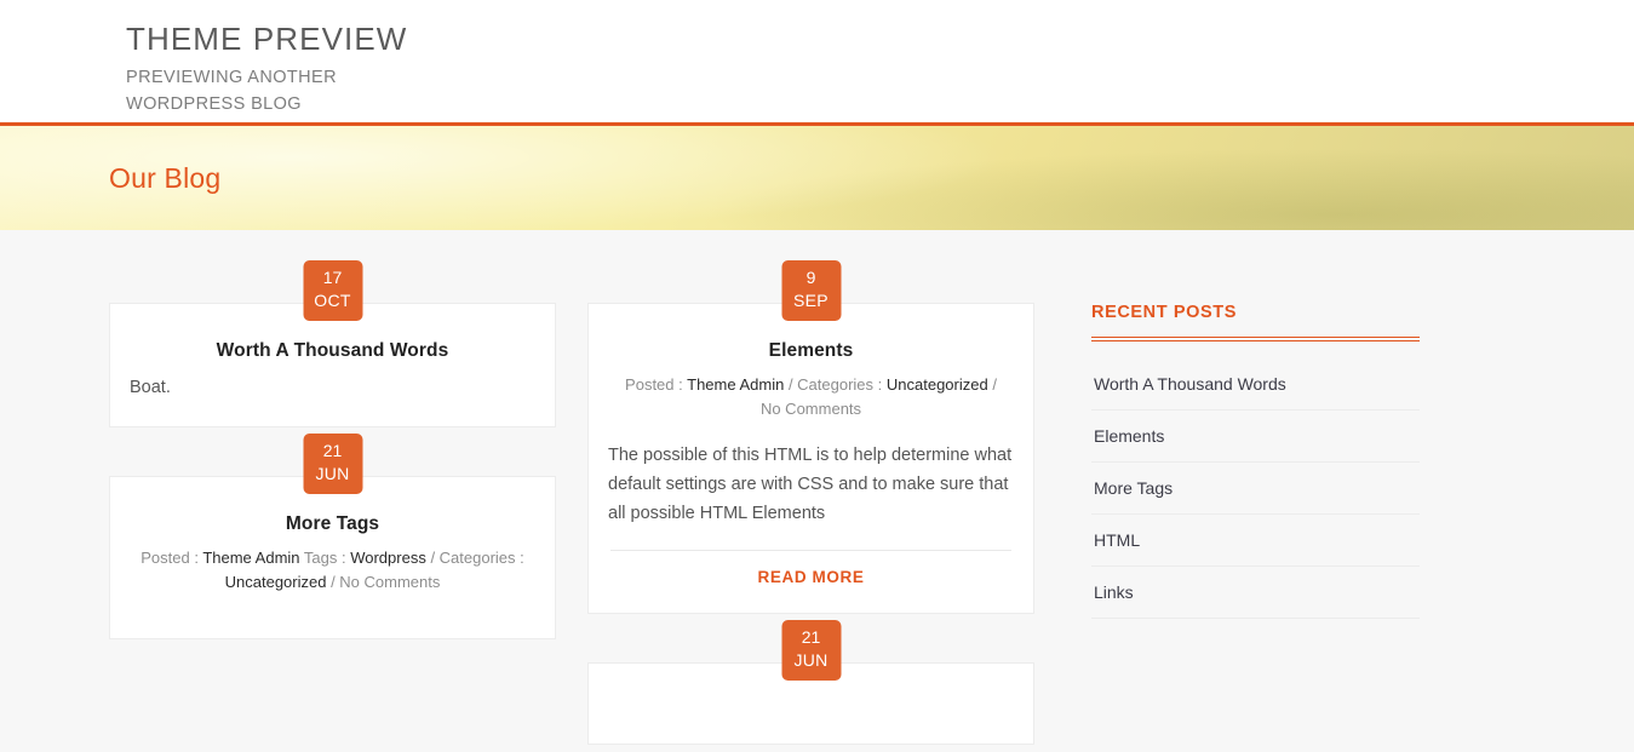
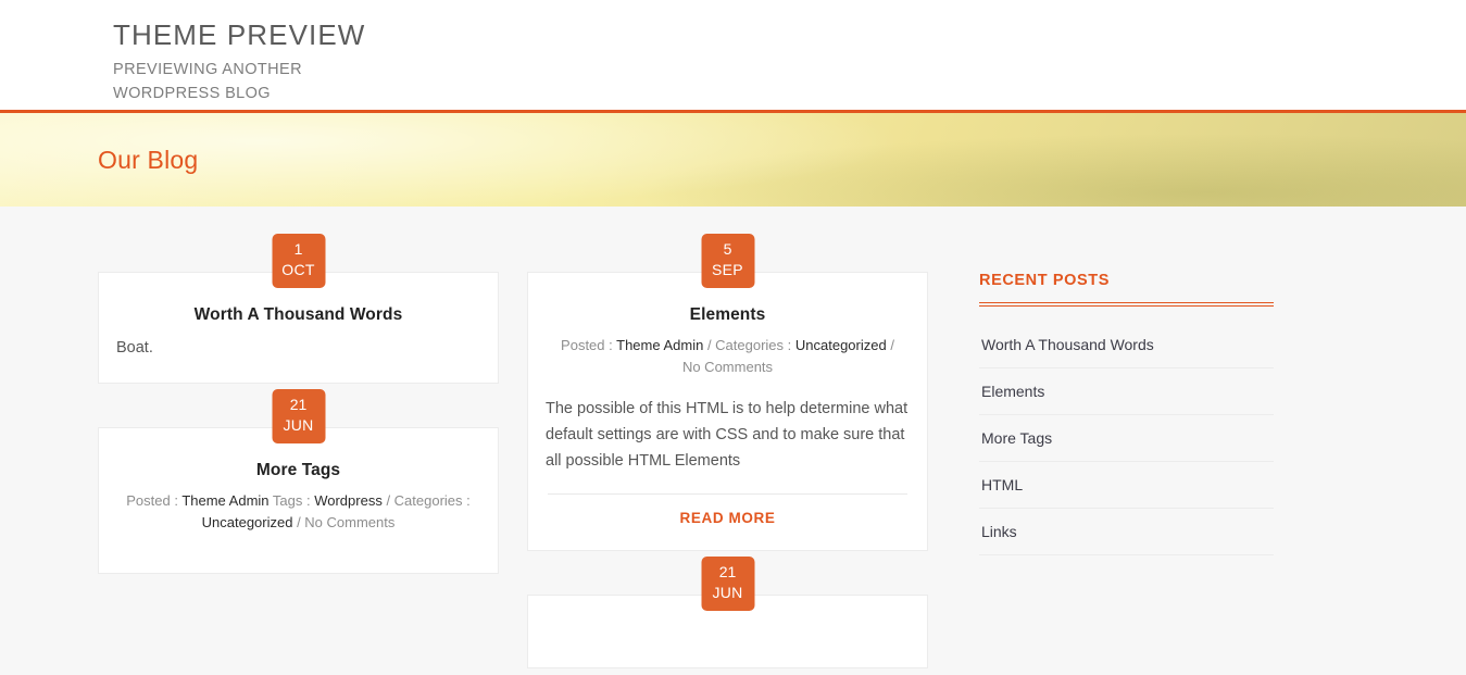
  THEME PREVIEW
  PREVIEWING ANOTHER WORDPRESS BLOG
  Our Blog
- 17
+ 1
  OCT
  Worth A Thousand Words
  Boat.
  21
  JUN
  More Tags
  Posted : Theme Admin Tags : Wordpress / Categories : Uncategorized / No Comments
- 9
+ 5
  SEP
  Elements
  Posted : Theme Admin / Categories : Uncategorized / No Comments
  The possible of this HTML is to help determine what default settings are with CSS and to make sure that all possible HTML Elements
  READ MORE
  21
  JUN
  RECENT POSTS
  Worth A Thousand Words
  Elements
  More Tags
  HTML
  Links
